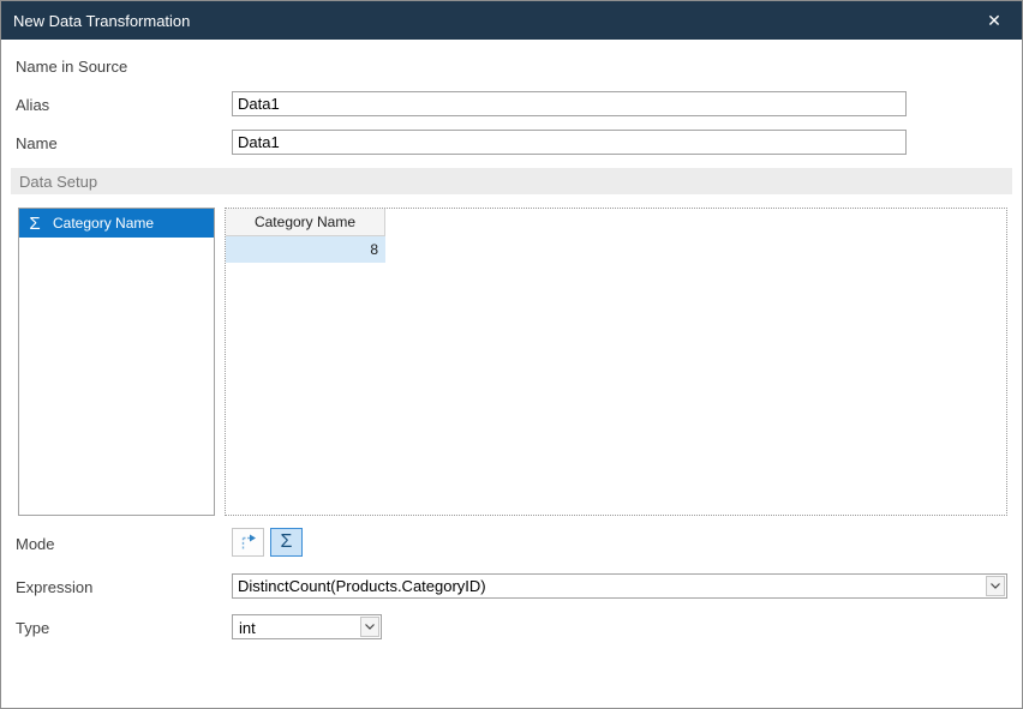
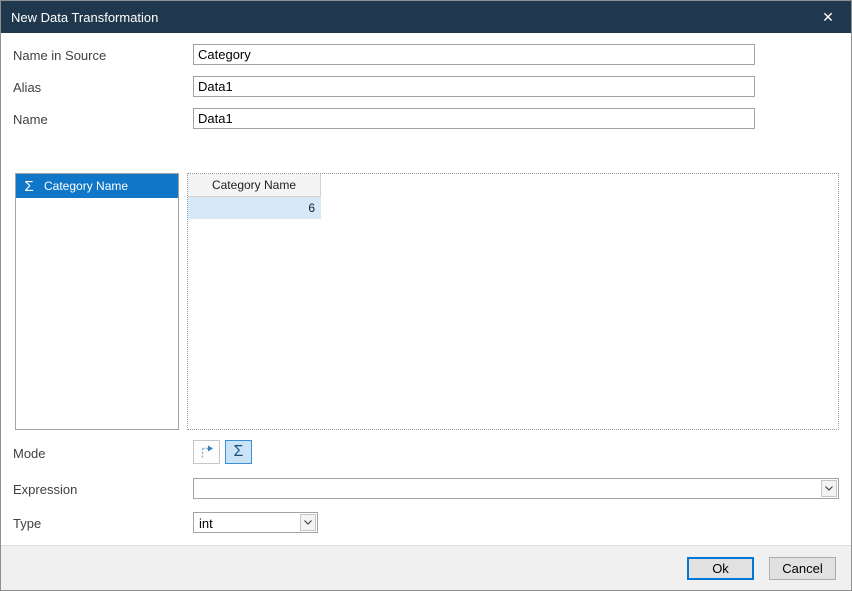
  New Data Transformation
  ✕
  Name in Source
+ Category
  Alias
  Data1
  Name
  Data1
- Data Setup
  Σ
  Category Name
  Category Name
- 8
+ 6
  Mode
  Σ
  Expression
- DistinctCount(Products.CategoryID)
  Type
  int
+ Ok
+ Cancel
